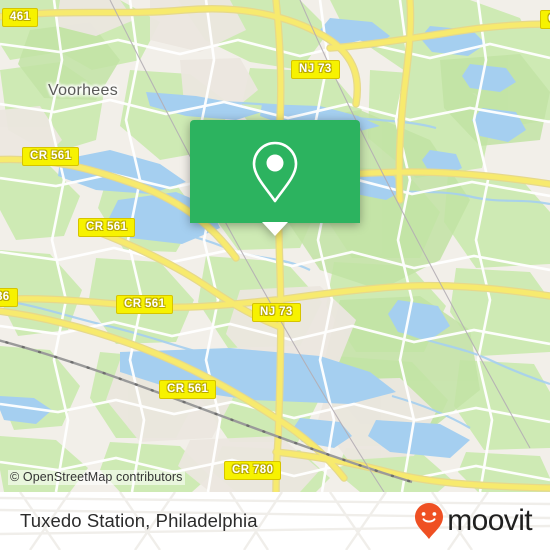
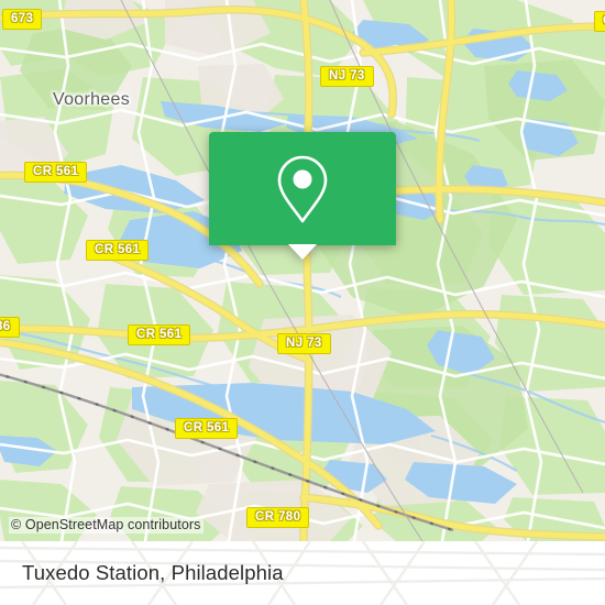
  Voorhees
- 461
+ 673
  NJ 73
  CR 561
  CR 561
  CR 561
  NJ 73
  CR 561
  CR 780
  © OpenStreetMap contributors
  Tuxedo Station, Philadelphia
- moovit
